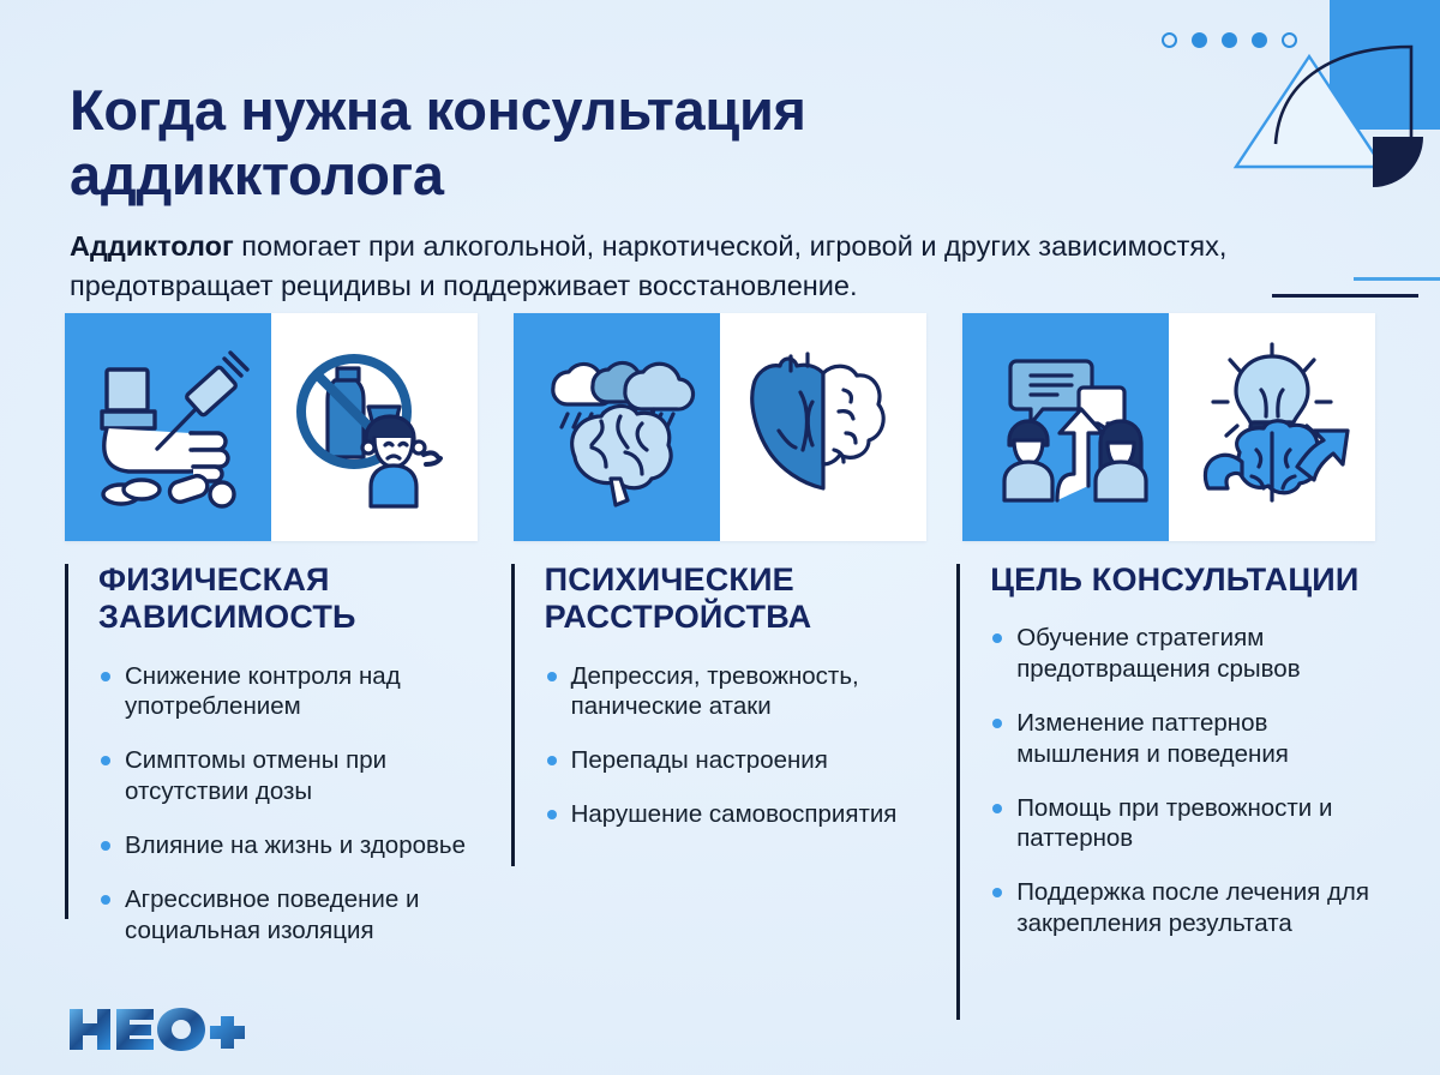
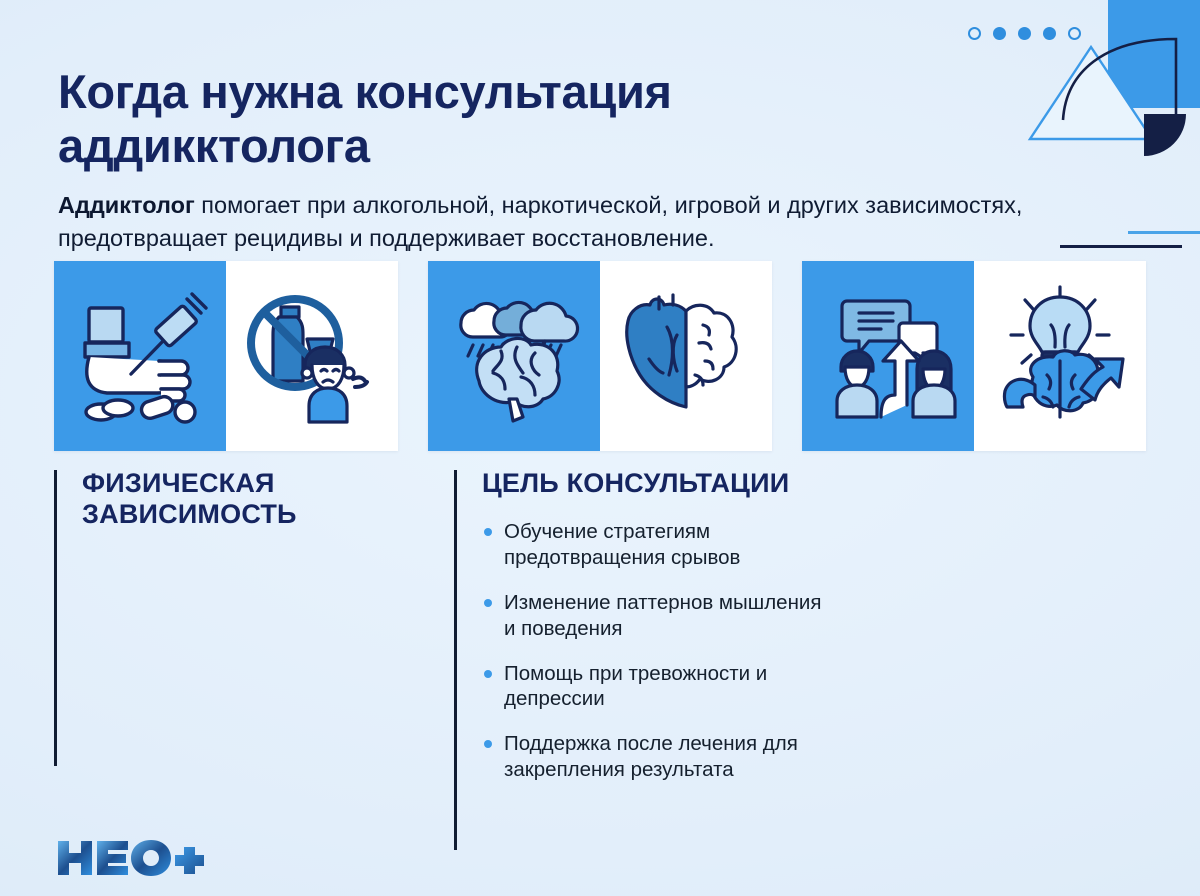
  Когда нужна консультация аддикктолога
  Аддиктолог помогает при алкогольной, наркотической, игровой и других зависимостях, предотвращает рецидивы и поддерживает восстановление.
  ФИЗИЧЕСКАЯ ЗАВИСИМОСТЬ
- Снижение контроля над употреблением
- Симптомы отмены при отсутствии дозы
- Влияние на жизнь и здоровье
- Агрессивное поведение и социальная изоляция
- ПСИХИЧЕСКИЕ РАССТРОЙСТВА
- Депрессия, тревожность, панические атаки
- Перепады настроения
- Нарушение самовосприятия
  ЦЕЛЬ КОНСУЛЬТАЦИИ
  Обучение стратегиям предотвращения срывов
  Изменение паттернов мышления и поведения
- Помощь при тревожности и паттернов
+ Помощь при тревожности и депрессии
  Поддержка после лечения для закрепления результата
